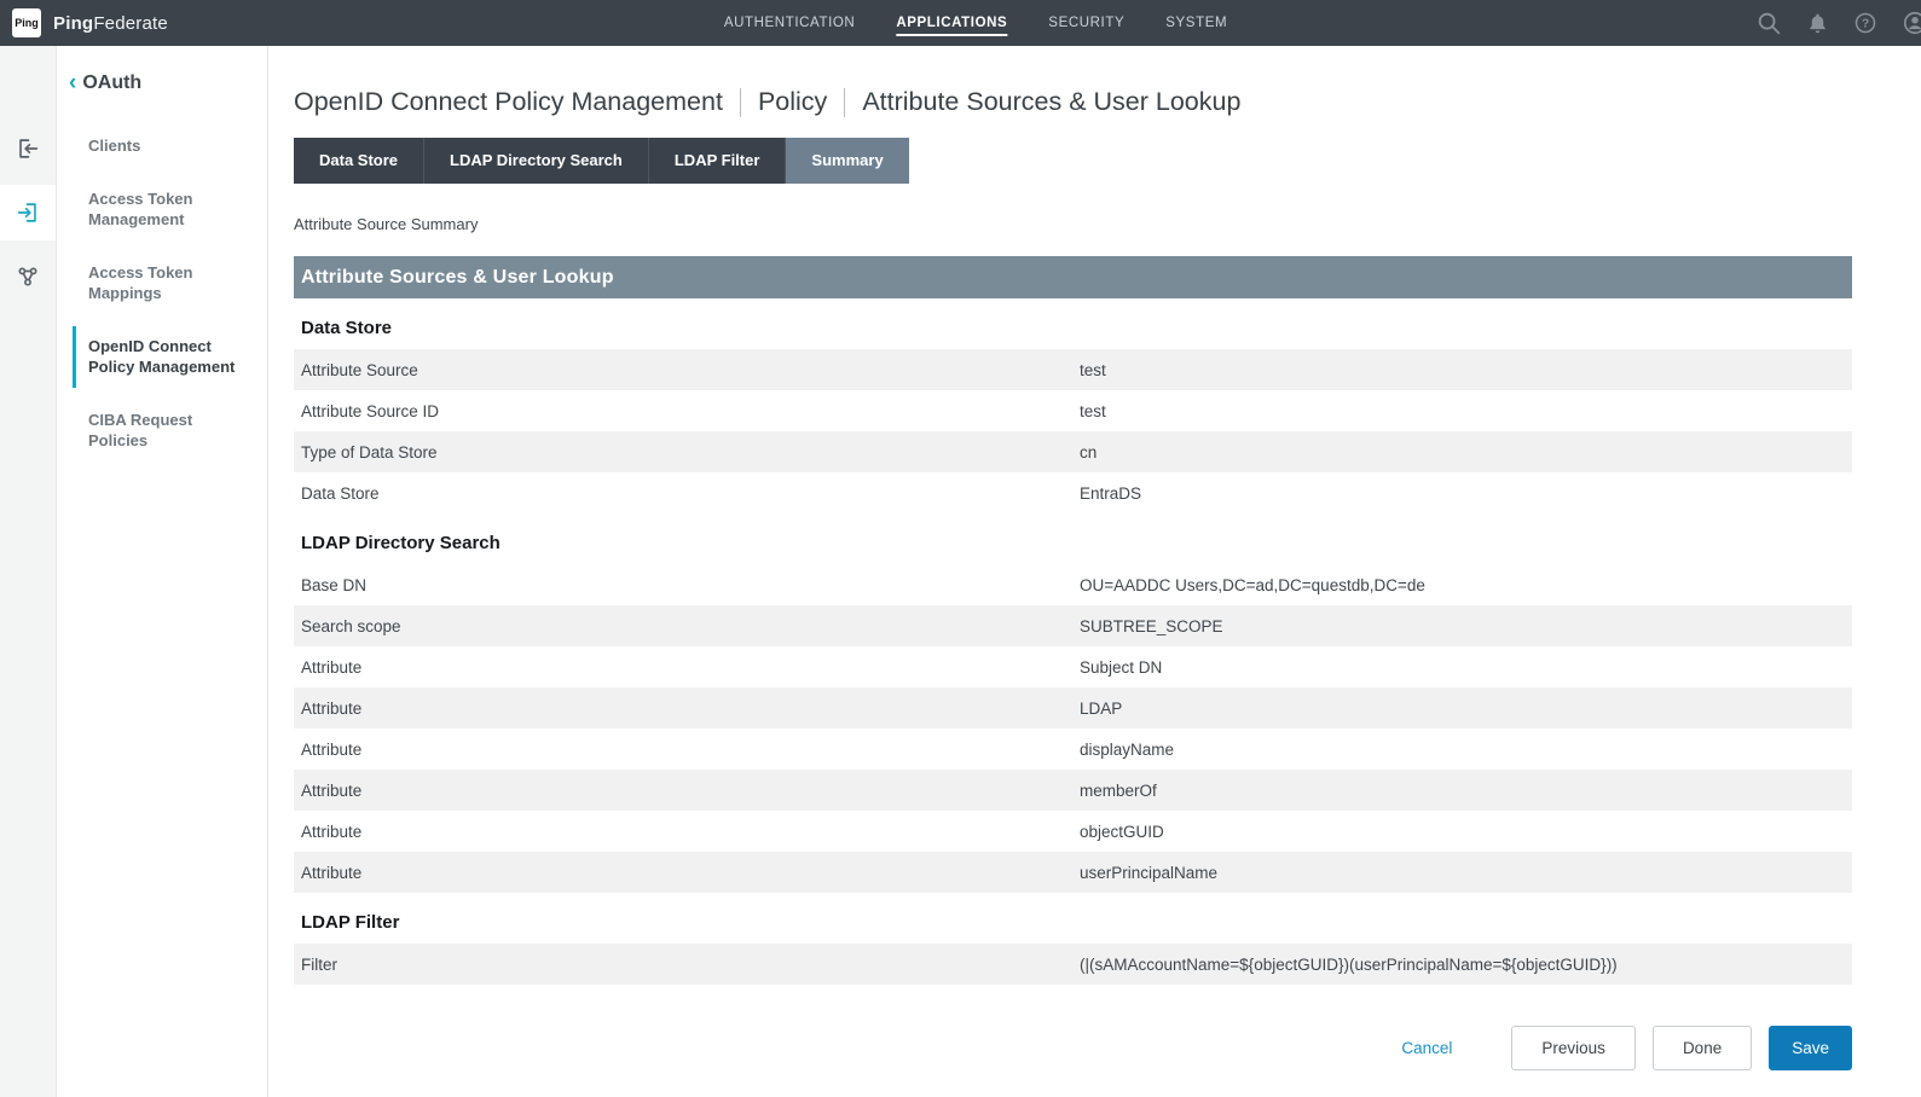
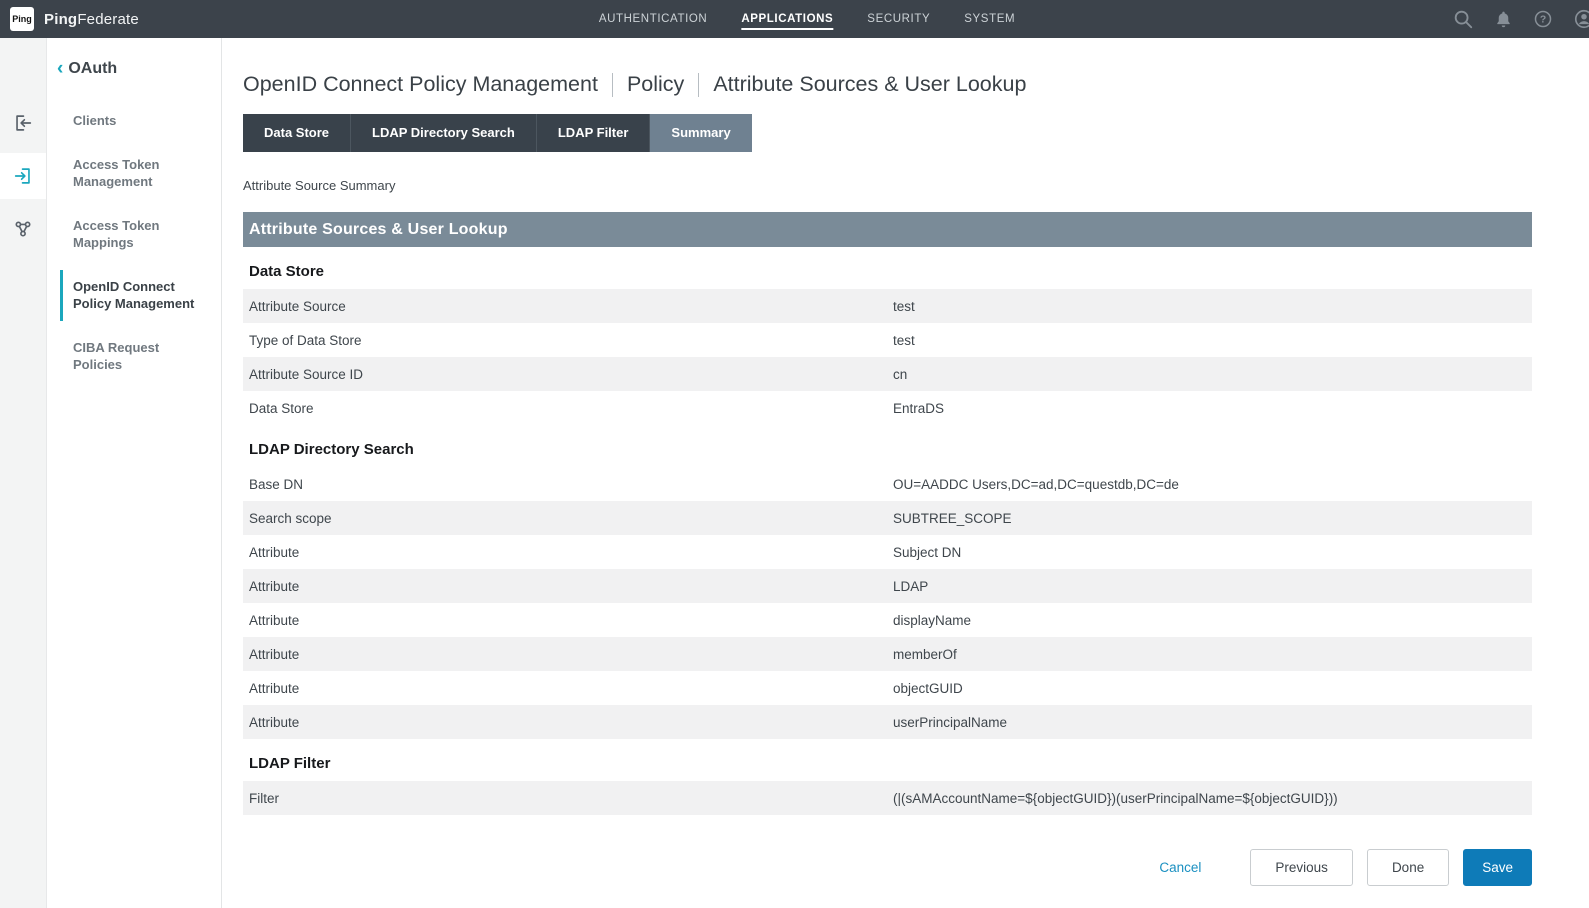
  Ping
  PingFederate
  AUTHENTICATION
  APPLICATIONS
  SECURITY
  SYSTEM
  ?
  OAuth
  Clients
  Access Token Management
  Access Token Mappings
  OpenID Connect Policy Management
  CIBA Request Policies
  OpenID Connect Policy Management
  Policy
  Attribute Sources & User Lookup
  Data Store
  LDAP Directory Search
  LDAP Filter
  Summary
  Attribute Source Summary
  Attribute Sources & User Lookup
  Data Store
  Attribute Source
  test
- Attribute Source ID
+ Type of Data Store
  test
- Type of Data Store
+ Attribute Source ID
  cn
  Data Store
  EntraDS
  LDAP Directory Search
  Base DN
  OU=AADDC Users,DC=ad,DC=questdb,DC=de
  Search scope
  SUBTREE_SCOPE
  Attribute
  Subject DN
  Attribute
  LDAP
  Attribute
  displayName
  Attribute
  memberOf
  Attribute
  objectGUID
  Attribute
  userPrincipalName
  LDAP Filter
  Filter
  (|(sAMAccountName=${objectGUID})(userPrincipalName=${objectGUID}))
  Cancel
  Previous
  Done
  Save
